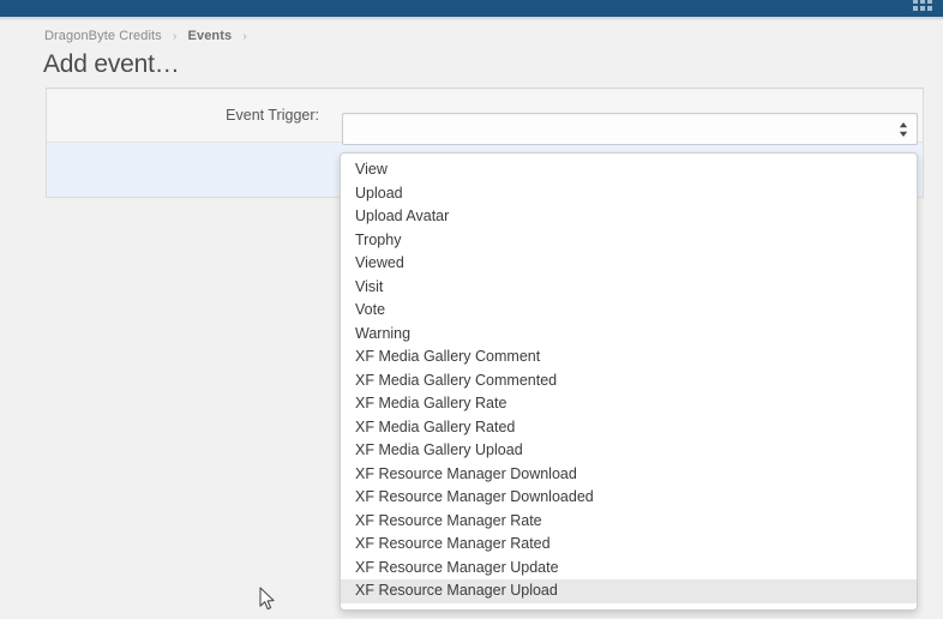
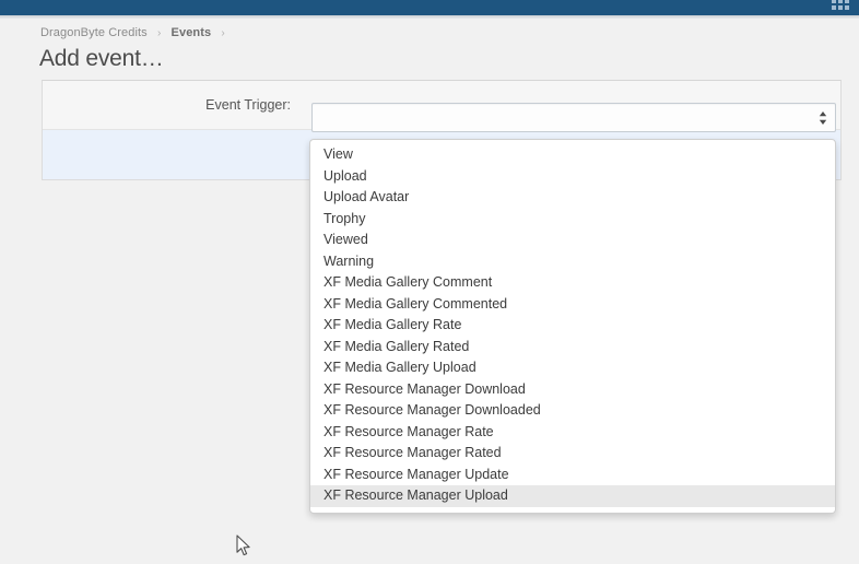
  DragonByte Credits › Events ›
  Add event…
  Event Trigger:
  View
  Upload
  Upload Avatar
  Trophy
  Viewed
- Visit
- Vote
  Warning
  XF Media Gallery Comment
  XF Media Gallery Commented
  XF Media Gallery Rate
  XF Media Gallery Rated
  XF Media Gallery Upload
  XF Resource Manager Download
  XF Resource Manager Downloaded
  XF Resource Manager Rate
  XF Resource Manager Rated
  XF Resource Manager Update
  XF Resource Manager Upload
